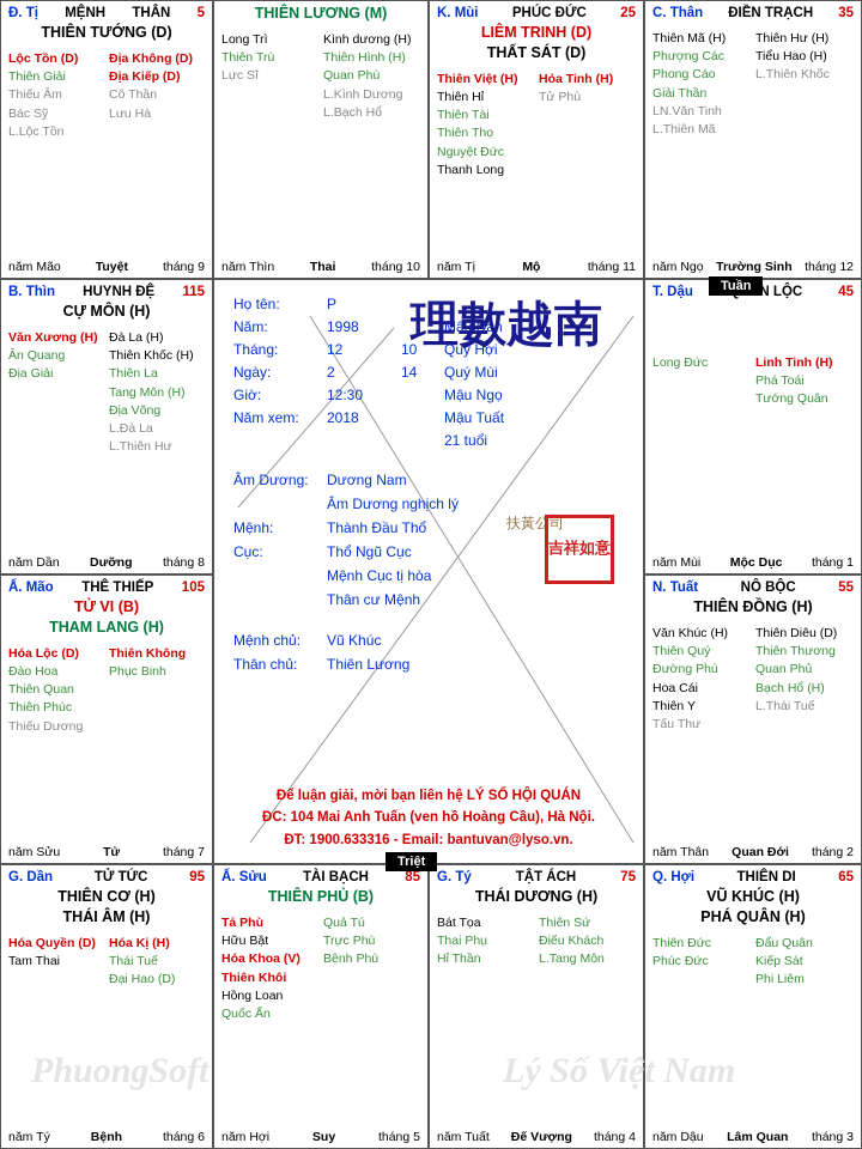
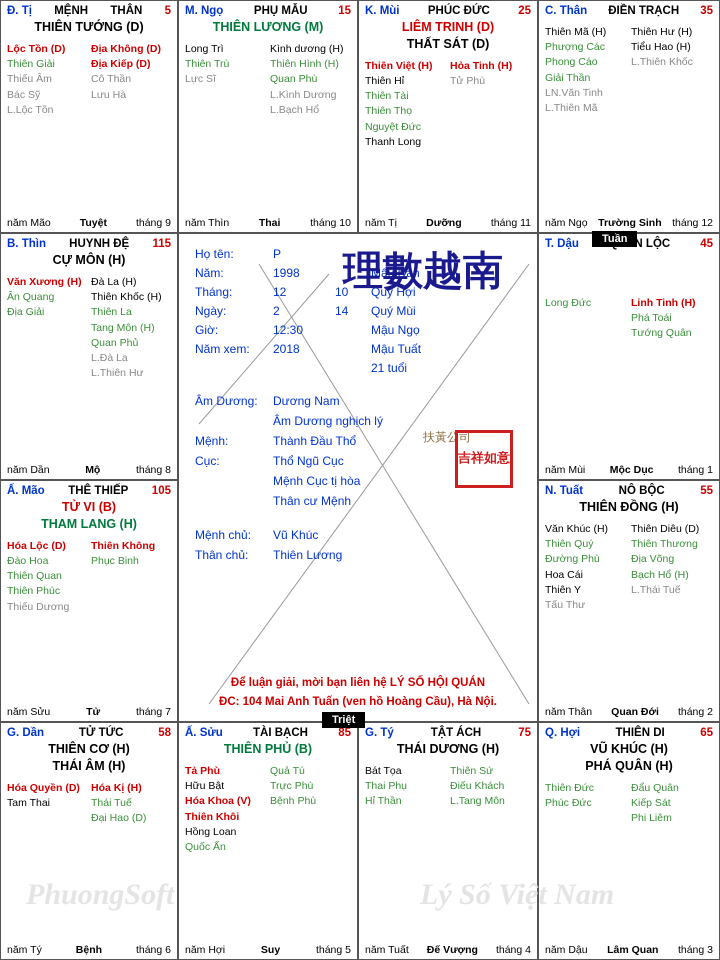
  Đ. Tị
  MỆNH
  THÂN
  5
  THIÊN TƯỚNG (D)
  Lộc Tồn (D)
  Thiên Giải
  Thiếu Âm
  Bác Sỹ
  L.Lộc Tồn
  Địa Không (D)
  Địa Kiếp (D)
  Cô Thần
  Lưu Hà
  năm Mão
  Tuyệt
  tháng 9
+ M. Ngọ
+ PHỤ MẪU
+ 15
  THIÊN LƯƠNG (M)
  Long Trì
  Thiên Trù
  Lực Sĩ
  Kình dương (H)
  Thiên Hình (H)
  Quan Phù
  L.Kình Dương
  L.Bạch Hổ
  năm Thìn
  Thai
  tháng 10
  K. Mùi
  PHÚC ĐỨC
  25
  LIÊM TRINH (D)
  THẤT SÁT (D)
  Thiên Việt (H)
  Thiên Hỉ
  Thiên Tài
  Thiên Thọ
  Nguyệt Đức
  Thanh Long
  Hỏa Tinh (H)
  Tử Phù
  năm Tị
- Mộ
+ Dưỡng
  tháng 11
  C. Thân
  ĐIỀN TRẠCH
  35
  Thiên Mã (H)
  Phượng Các
  Phong Cáo
  Giải Thần
  LN.Văn Tinh
  L.Thiên Mã
  Thiên Hư (H)
  Tiểu Hao (H)
  L.Thiên Khốc
  năm Ngọ
  Trường Sinh
  tháng 12
  B. Thìn
  HUYNH ĐỆ
  115
  CỰ MÔN (H)
  Văn Xương (H)
  Ân Quang
  Địa Giải
  Đà La (H)
  Thiên Khốc (H)
  Thiên La
  Tang Môn (H)
- Địa Võng
+ Quan Phủ
  L.Đà La
  L.Thiên Hư
  năm Dần
- Dưỡng
+ Mộ
  tháng 8
  Họ tên:
  P
  Năm:
  1998
  Mậu Dần
  Tháng:
  12
  10
  Quý Hợi
  Ngày:
  2
  14
  Quý Mùi
  Giờ:
  12:30
  Mậu Ngọ
  Năm xem:
  2018
  Mậu Tuất
  21 tuổi
  Âm Dương:
  Dương Nam
  Âm Dương nghịch lý
  Mệnh:
  Thành Đầu Thổ
  Cục:
  Thổ Ngũ Cục
  Mệnh Cục tị hòa
  Thân cư Mệnh
  Mệnh chủ:
  Vũ Khúc
  Thân chủ:
  Thiên Lương
  理數越南
  扶黃公司
  吉祥如意
  Để luận giải, mời bạn liên hệ LÝ SỐ HỘI QUÁN
  ĐC: 104 Mai Anh Tuấn (ven hồ Hoàng Cầu), Hà Nội.
- ĐT: 1900.633316 - Email: bantuvan@lyso.vn.
  T. Dậu
  45
  Long Đức
  Linh Tinh (H)
  Phá Toái
  Tướng Quân
  năm Mùi
  Mộc Dục
  tháng 1
  Ấ. Mão
  THÊ THIẾP
  105
  TỬ VI (B)
  THAM LANG (H)
  Hóa Lộc (D)
  Đào Hoa
  Thiên Quan
  Thiên Phúc
  Thiếu Dương
  Thiên Không
  Phục Binh
  năm Sửu
  Tử
  tháng 7
  N. Tuất
  NÔ BỘC
  55
  THIÊN ĐỒNG (H)
  Văn Khúc (H)
  Thiên Quý
  Đường Phù
  Hoa Cái
  Thiên Y
  Tấu Thư
  Thiên Diêu (D)
  Thiên Thương
- Quan Phủ
+ Địa Võng
  Bạch Hổ (H)
  L.Thái Tuế
  năm Thân
  Quan Đới
  tháng 2
  G. Dần
  TỬ TỨC
- 95
+ 58
  THIÊN CƠ (H)
  THÁI ÂM (H)
  Hóa Quyền (D)
  Tam Thai
  Hóa Kị (H)
  Thái Tuế
  Đại Hao (D)
  năm Tý
  Bệnh
  tháng 6
  Ấ. Sửu
  TÀI BẠCH
  85
  THIÊN PHỦ (B)
  Tả Phù
  Hữu Bật
  Hóa Khoa (V)
  Thiên Khôi
  Hồng Loan
  Quốc Ấn
  Quả Tú
  Trực Phù
  Bệnh Phù
  năm Hợi
  Suy
  tháng 5
  G. Tý
  TẬT ÁCH
  75
  THÁI DƯƠNG (H)
  Bát Tọa
  Thai Phụ
  Hỉ Thần
  Thiên Sứ
  Điếu Khách
  L.Tang Môn
  năm Tuất
  Đế Vượng
  tháng 4
  Q. Hợi
  THIÊN DI
  65
  VŨ KHÚC (H)
  PHÁ QUÂN (H)
  Thiên Đức
  Phúc Đức
  Đẩu Quân
  Kiếp Sát
  Phi Liêm
  năm Dậu
  Lâm Quan
  tháng 3
  Tuần
  Triệt
  PhuongSoft
  Lý Số Việt Nam
